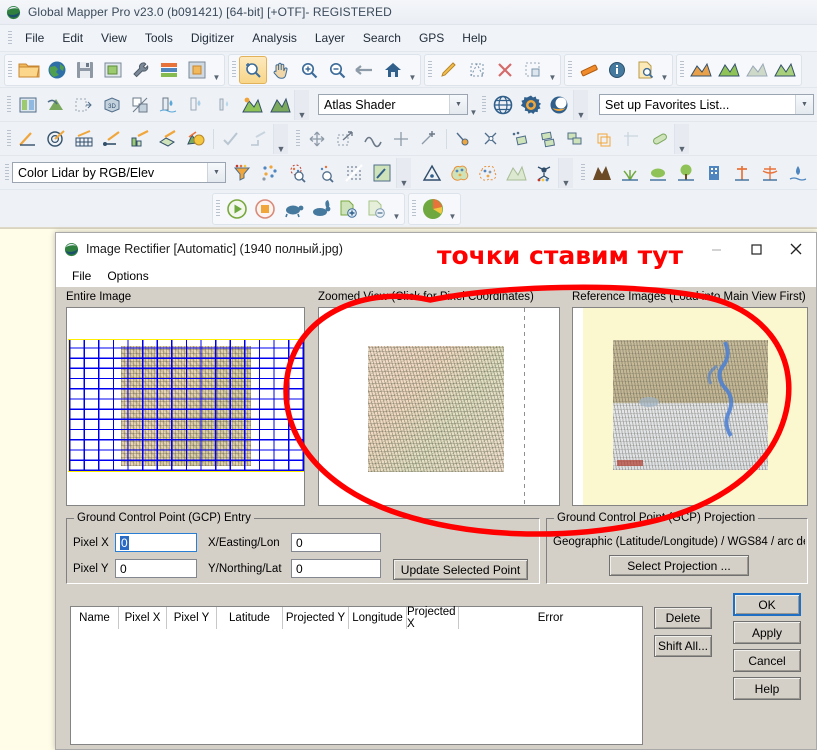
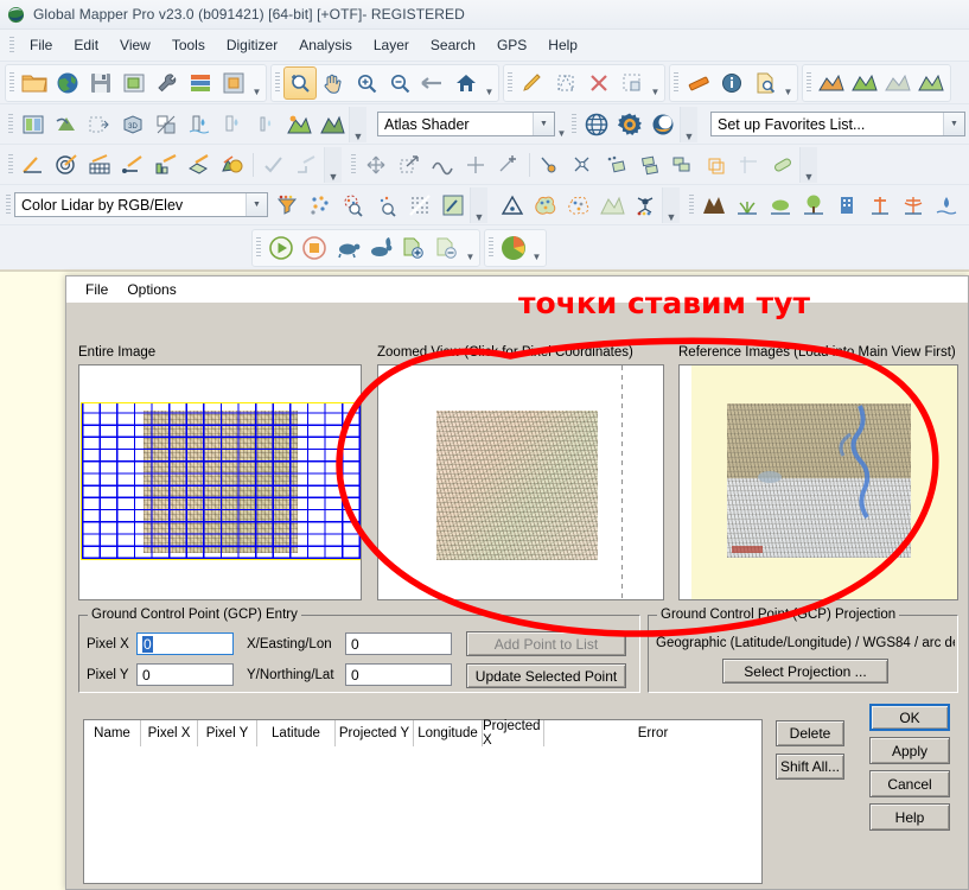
  Global Mapper Pro v23.0 (b091421) [64-bit] [+OTF]- REGISTERED
  File
  Edit
  View
  Tools
  Digitizer
  Analysis
  Layer
  Search
  GPS
  Help
  ▼
  ▼
  ▼
  ▼
  ▼
  Atlas Shader
  ▼
  ▼
  Set up Favorites List...
  ▼
  ▼
  Color Lidar by RGB/Elev
  ▼
  ▼
  ▼
  ▼
- Image Rectifier [Automatic] (1940 полный.jpg)
  File
  Options
  Entire Image
  Reference Images (Loao Main View First)
  Ground Control Point (GCP) Entry
  Pixel X
  0
  Pixel Y
  0
  X/Easting/Lon
  0
  Y/Northing/Lat
  0
+ Add Point to List
  Update Selected Point
  Ground Control PoiGCP) Projection
  Geographic (Latitude/Longitude) / WGS84 / arc d
  Select Projection ...
  Name
  Pixel X
  Pixel Y
  Latitude
  Projected Y
  Longitude
  Projected X
  Error
  Delete
  Shift All...
  OK
  Apply
  Cancel
  Help
  точки ставим тут
